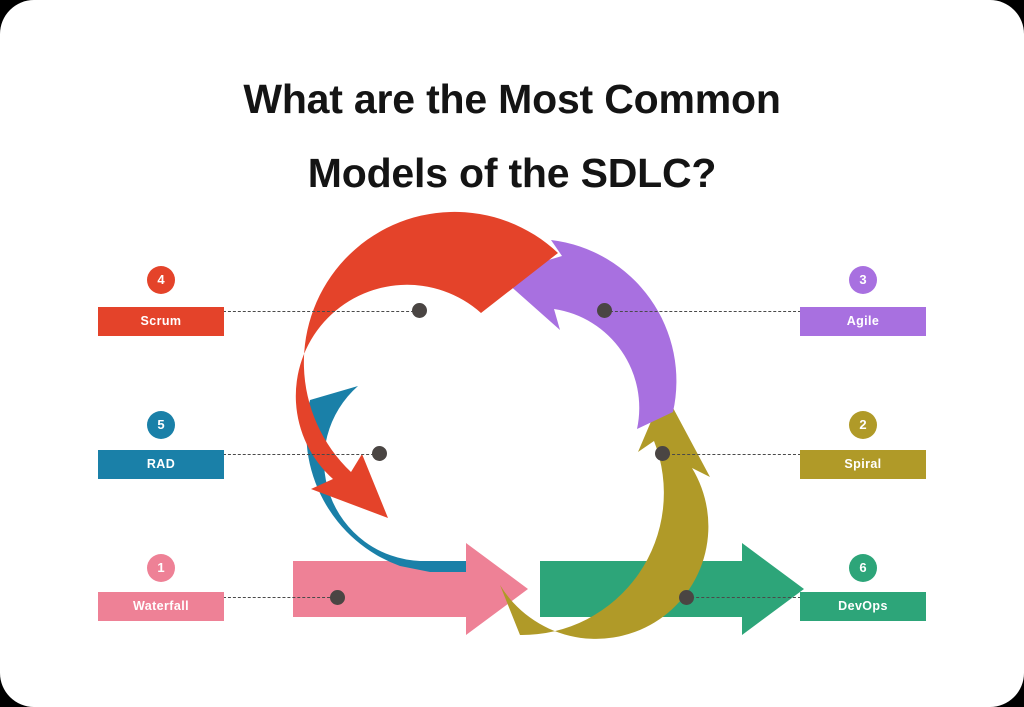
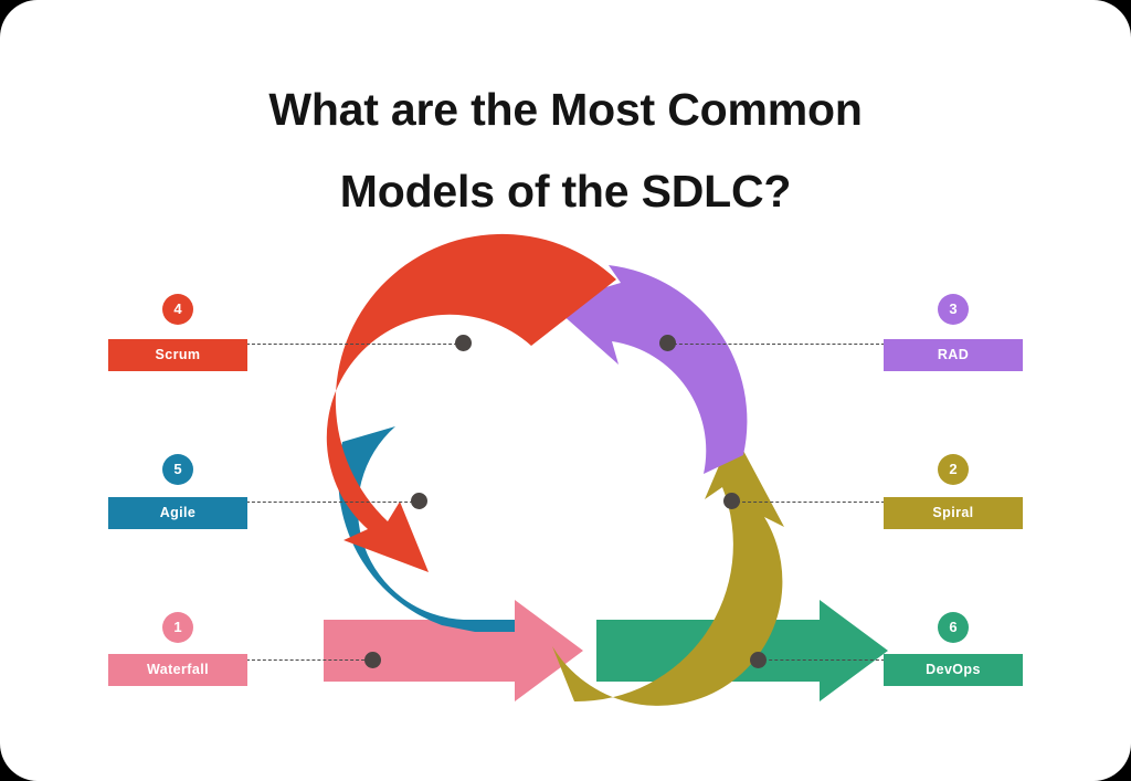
  What are the Most Common
  Models of the SDLC?
  1
  Waterfall
  2
  Spiral
  3
- Agile
+ RAD
  4
  Scrum
  5
- RAD
+ Agile
  6
  DevOps
